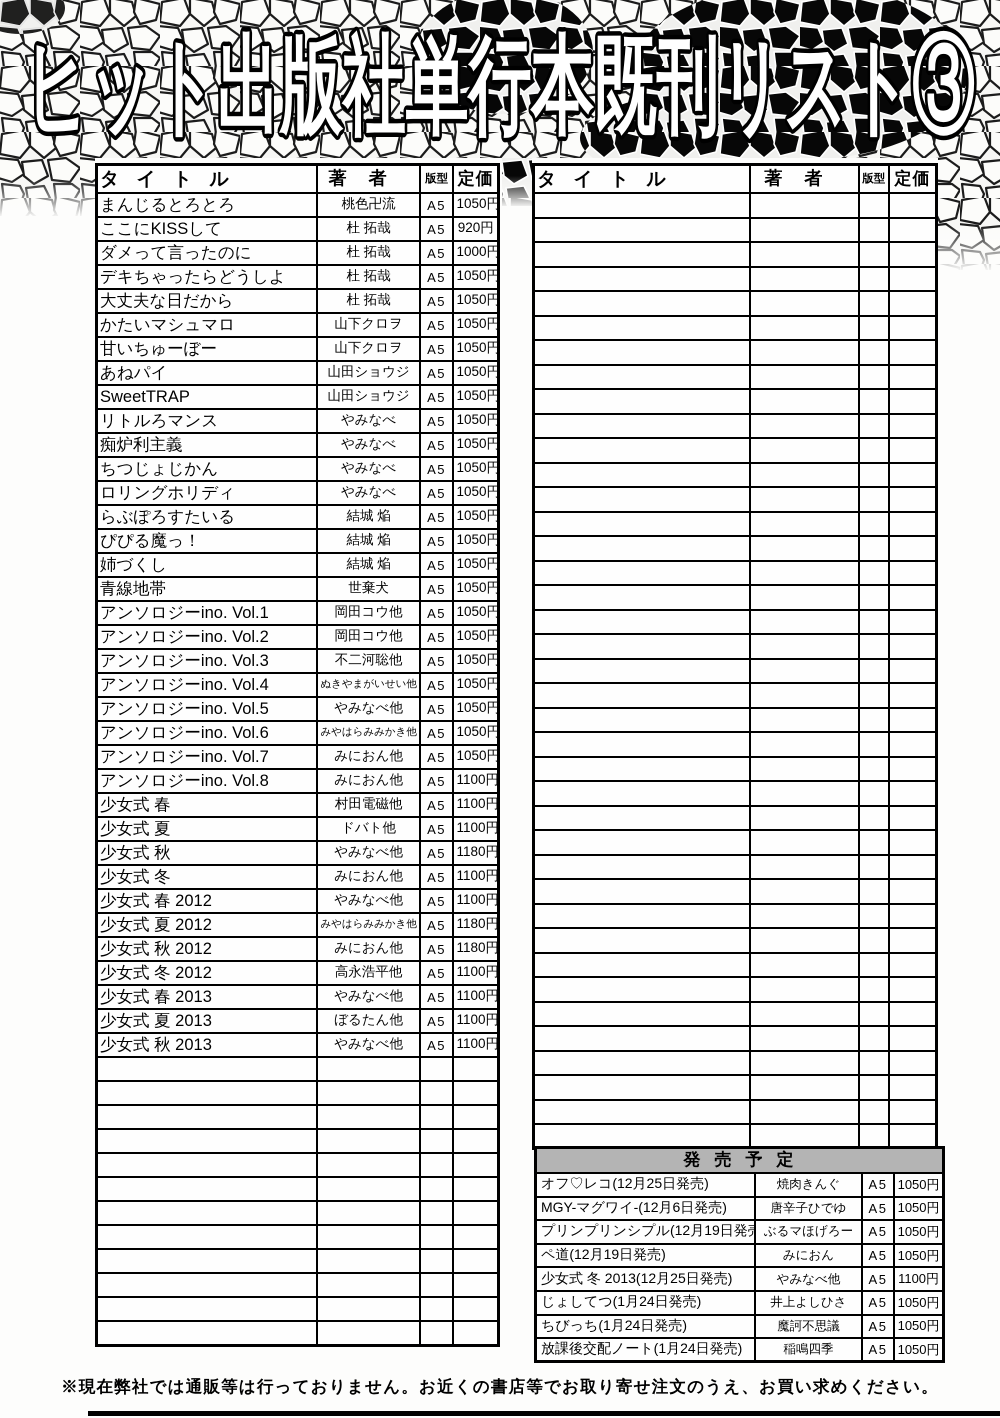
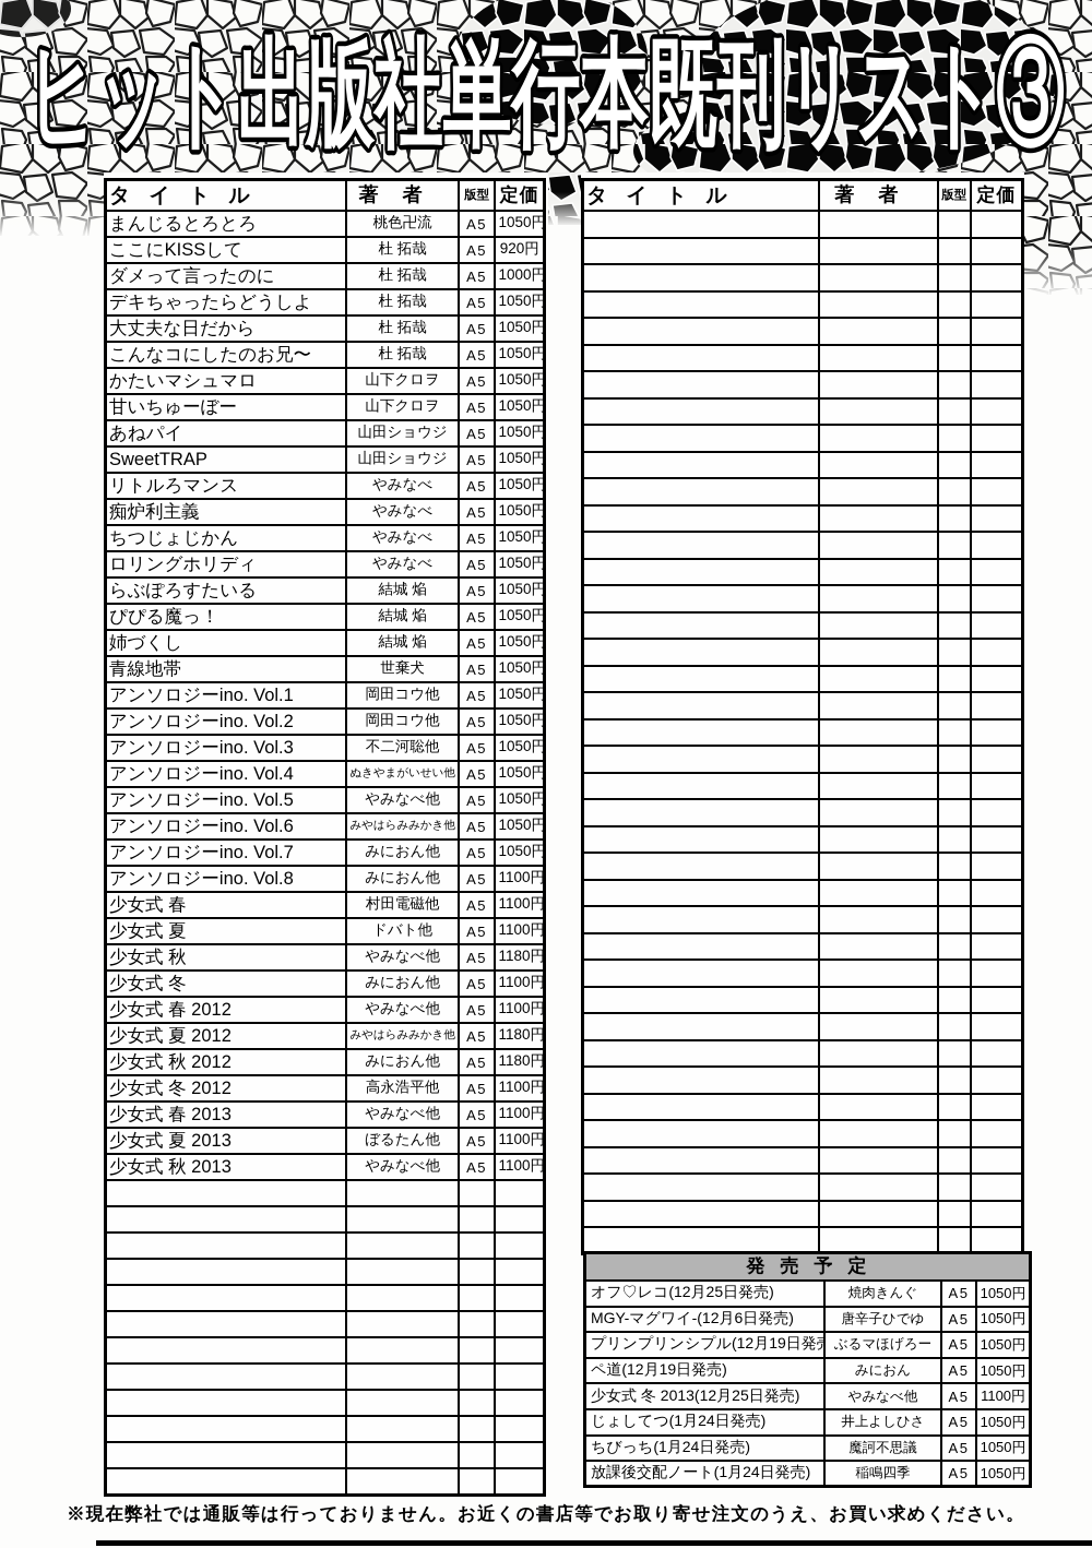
  ヒット出版社単行本既刊リスト③
  タイトル	著者	版型	定価
  まんじるとろとろ	桃色卍流	A5	1050円
  ここにKISSして	杜 拓哉	A5	920円
  ダメって言ったのに	杜 拓哉	A5	1000円
  デキちゃったらどうしよ	杜 拓哉	A5	1050円
  大丈夫な日だから	杜 拓哉	A5	1050円
+ こんなコにしたのお兄〜	杜 拓哉	A5	1050円
  かたいマシュマロ	山下クロヲ	A5	1050円
  甘いちゅーぼー	山下クロヲ	A5	1050円
  あねパイ	山田ショウジ	A5	1050円
  SweetTRAP	山田ショウジ	A5	1050円
  リトルろマンス	やみなべ	A5	1050円
  痴炉利主義	やみなべ	A5	1050円
  ちつじょじかん	やみなべ	A5	1050円
  ロリングホリディ	やみなべ	A5	1050円
  らぶぽろすたいる	結城 焔	A5	1050円
  ぴぴる魔っ！	結城 焔	A5	1050円
  姉づくし	結城 焔	A5	1050円
  青線地帯	世棄犬	A5	1050円
  アンソロジーino. Vol.1	岡田コウ他	A5	1050円
  アンソロジーino. Vol.2	岡田コウ他	A5	1050円
  アンソロジーino. Vol.3	不二河聡他	A5	1050円
  アンソロジーino. Vol.4	ぬきやまがいせい他	A5	1050円
  アンソロジーino. Vol.5	やみなべ他	A5	1050円
  アンソロジーino. Vol.6	みやはらみみかき他	A5	1050円
  アンソロジーino. Vol.7	みにおん他	A5	1050円
  アンソロジーino. Vol.8	みにおん他	A5	1100円
  少女式 春	村田電磁他	A5	1100円
  少女式 夏	ドバト他	A5	1100円
  少女式 秋	やみなべ他	A5	1180円
  少女式 冬	みにおん他	A5	1100円
  少女式 春 2012	やみなべ他	A5	1100円
  少女式 夏 2012	みやはらみみかき他	A5	1180円
  少女式 秋 2012	みにおん他	A5	1180円
  少女式 冬 2012	高永浩平他	A5	1100円
  少女式 春 2013	やみなべ他	A5	1100円
  少女式 夏 2013	ぼるたん他	A5	1100円
  少女式 秋 2013	やみなべ他	A5	1100円
  タイトル	著者	版型	定価
  発売予定
  オフ♡レコ(12月25日発売)	焼肉きんぐ	A5	1050円
  MGY-マグワイ-(12月6日発売)	唐辛子ひでゆ	A5	1050円
  プリンプリンシプル(12月19日発	ぶるマほげろー	A5	1050円
  ペ道(12月19日発売)	みにおん	A5	1050円
  少女式 冬 2013(12月25日発売)	やみなべ他	A5	1100円
  じょしてつ(1月24日発売)	井上よしひさ	A5	1050円
  ちびっち(1月24日発売)	魔訶不思議	A5	1050円
  放課後交配ノート(1月24日発売)	稲鳴四季	A5	1050円
  ※現在弊社では通販等は行っておりません。お近くの書店等でお取り寄せ注文のうえ、お買い求めください。
